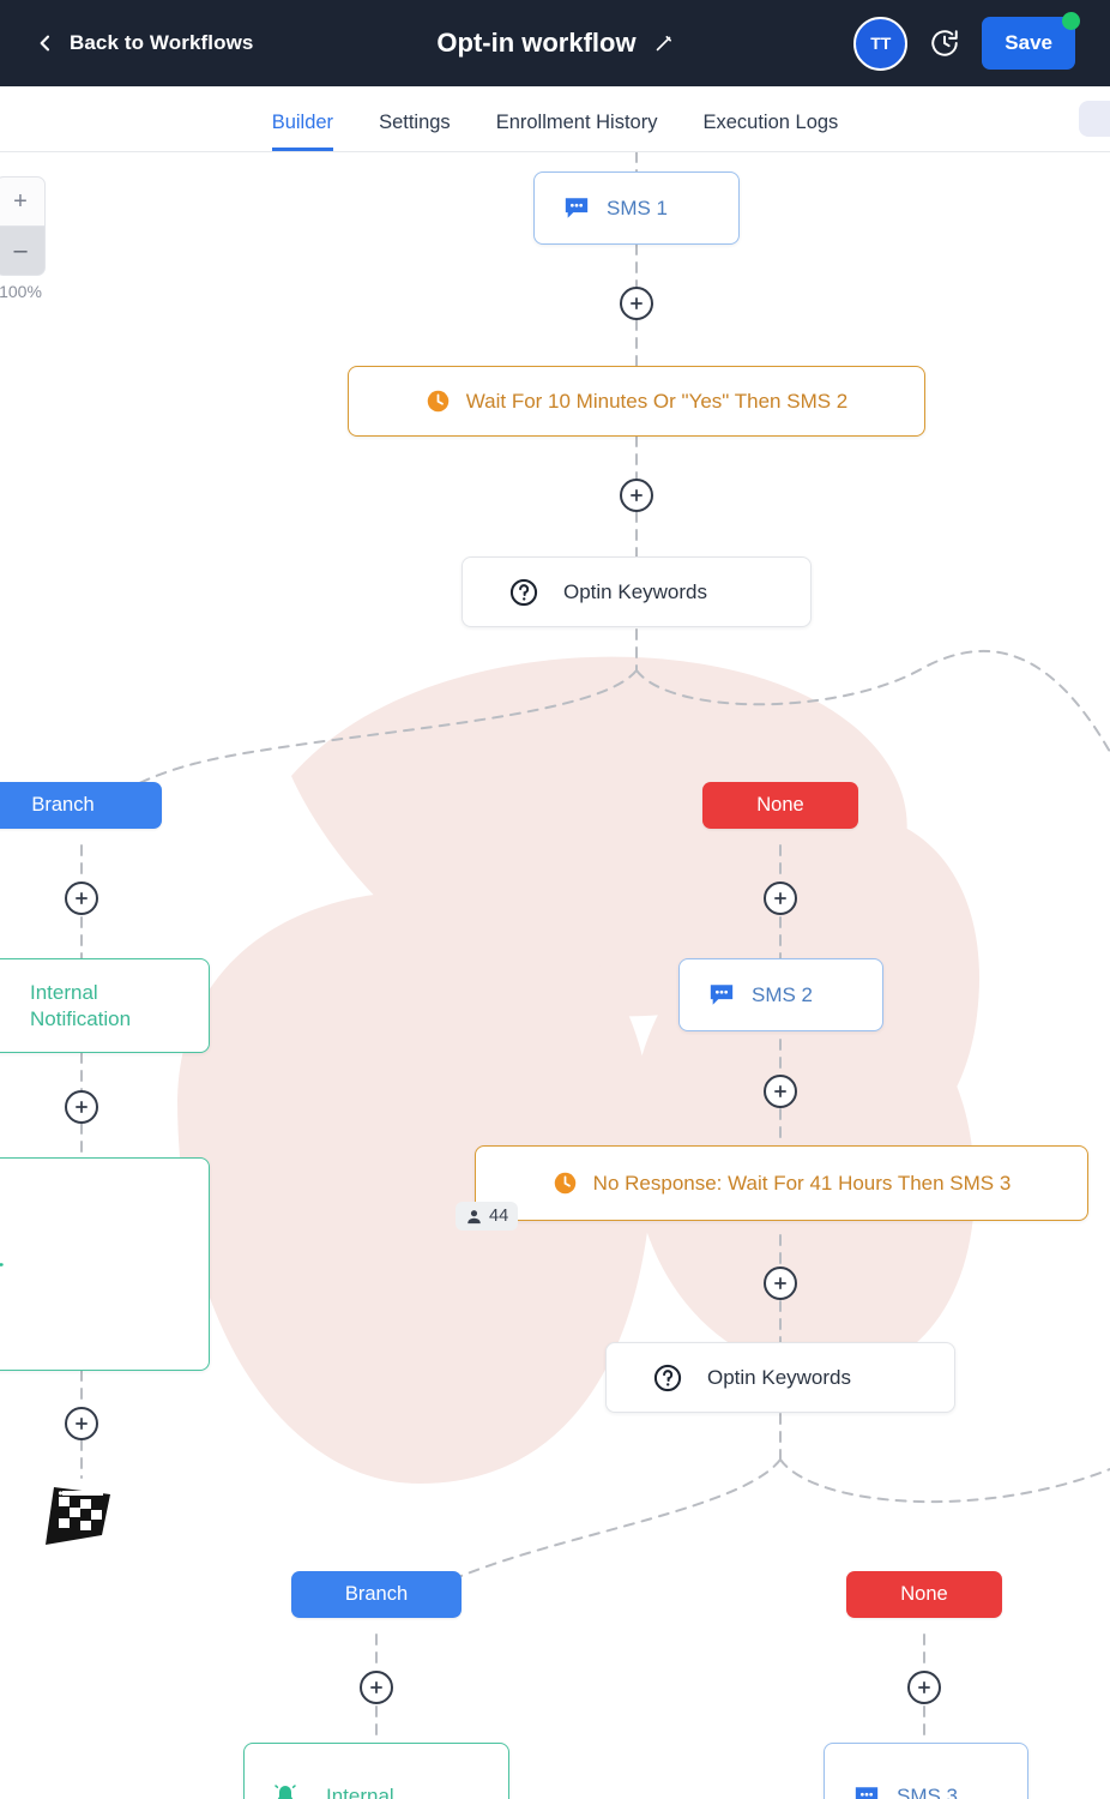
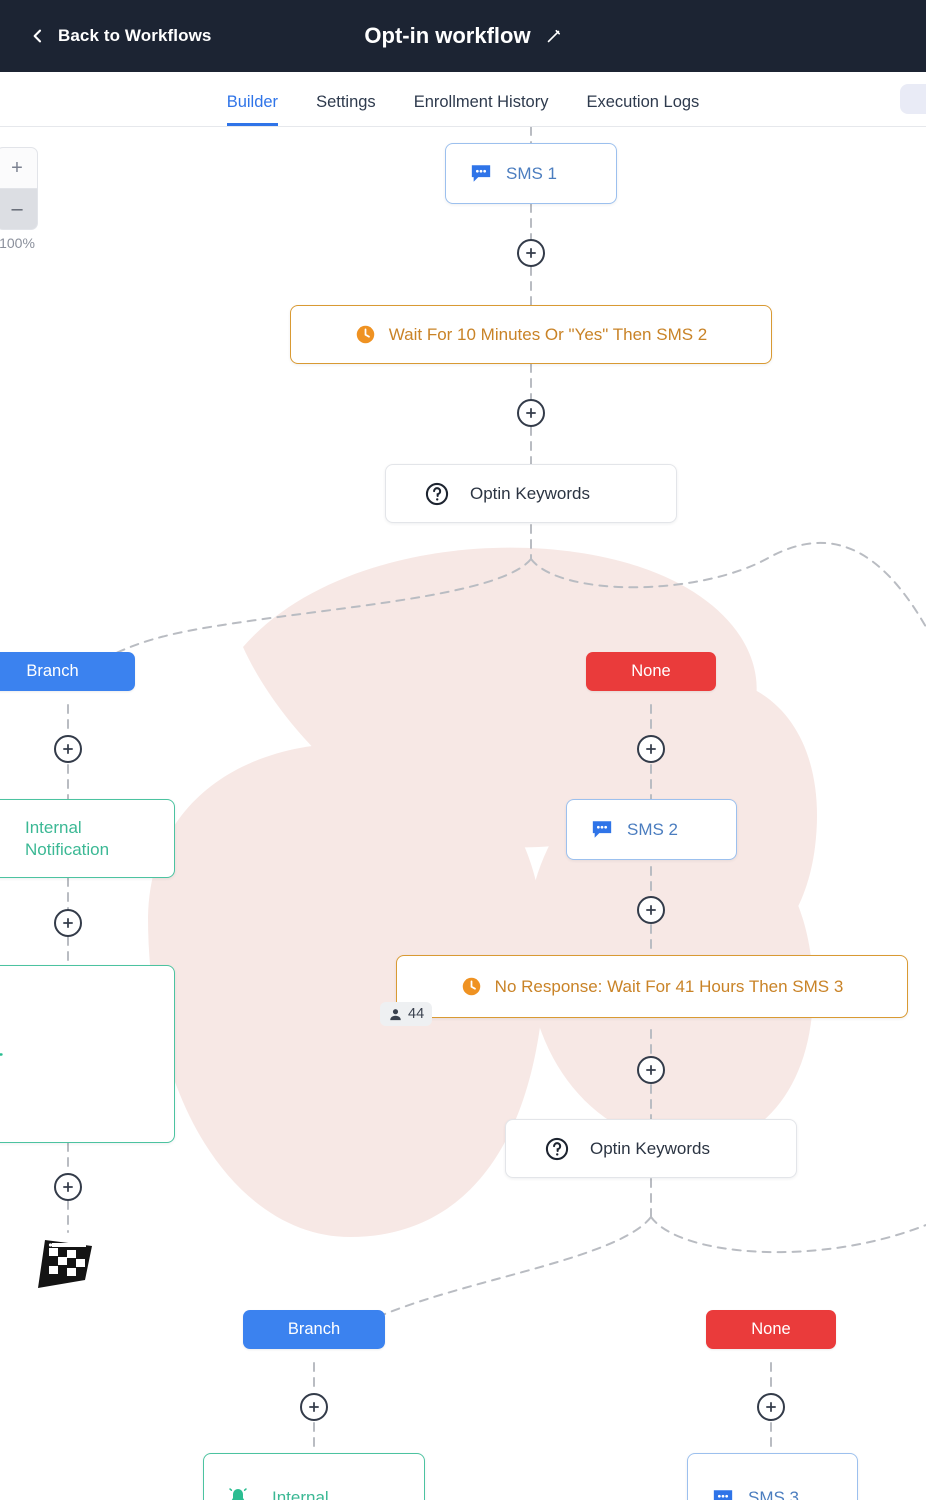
  Back to Workflows
  Opt-in workflow
- TT
- Save
  Builder
  Settings
  Enrollment History
  Execution Logs
  +
  –
  100%
  SMS 1
  Wait For 10 Minutes Or "Yes" Then SMS 2
  Optin Keywords
  Branch
  None
  Internal Notification
  SMS 2
  No Response: Wait For 41 Hours Then SMS 3
  44
  Optin Keywords
  Branch
  None
  Internal
  SMS 3
